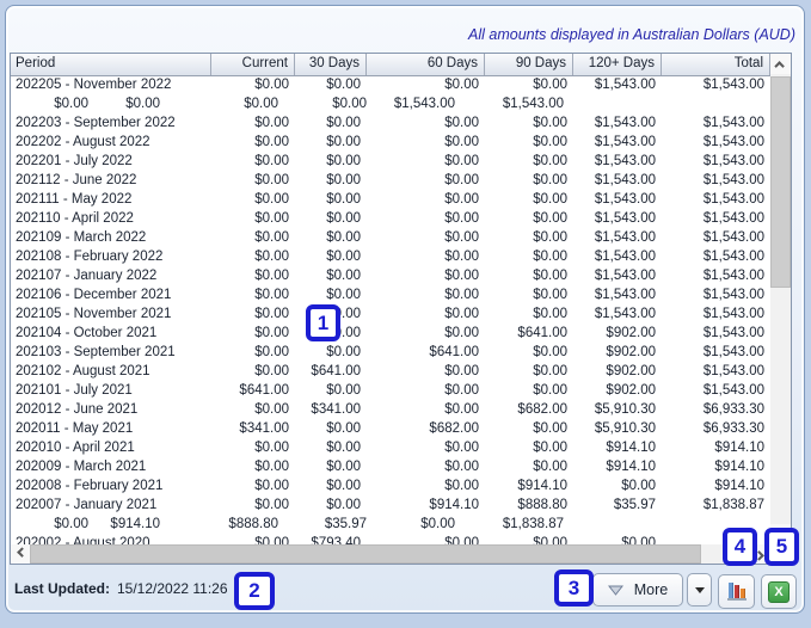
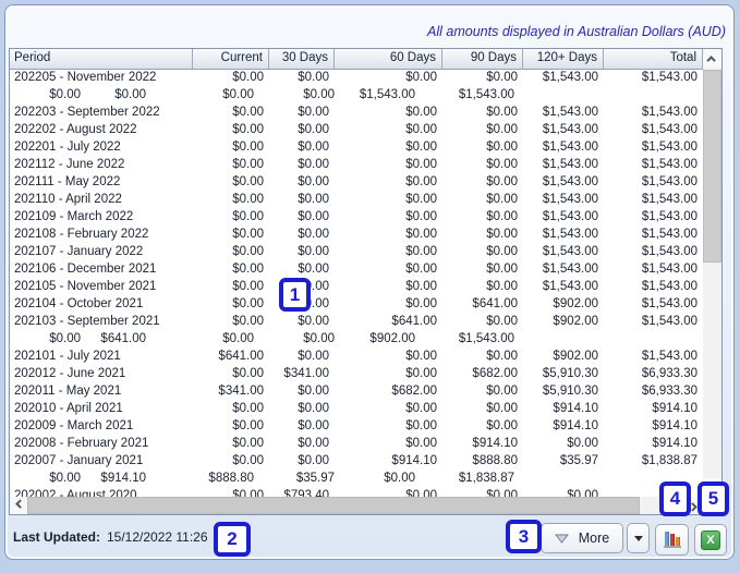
  All amounts displayed in Australian Dollars (AUD)
  Period
  Current
  30 Days
  60 Days
  90 Days
  120+ Days
  Total
  202205 - November 2022
  $0.00
  $0.00
  $0.00
  $0.00
  $1,543.00
  $1,543.00
  $0.00
  $0.00
  $0.00
  $0.00
  $1,543.00
  $1,543.00
  202203 - September 2022
  $0.00
  $0.00
  $0.00
  $0.00
  $1,543.00
  $1,543.00
  202202 - August 2022
  $0.00
  $0.00
  $0.00
  $0.00
  $1,543.00
  $1,543.00
  202201 - July 2022
  $0.00
  $0.00
  $0.00
  $0.00
  $1,543.00
  $1,543.00
  202112 - June 2022
  $0.00
  $0.00
  $0.00
  $0.00
  $1,543.00
  $1,543.00
  202111 - May 2022
  $0.00
  $0.00
  $0.00
  $0.00
  $1,543.00
  $1,543.00
  202110 - April 2022
  $0.00
  $0.00
  $0.00
  $0.00
  $1,543.00
  $1,543.00
  202109 - March 2022
  $0.00
  $0.00
  $0.00
  $0.00
  $1,543.00
  $1,543.00
  202108 - February 2022
  $0.00
  $0.00
  $0.00
  $0.00
  $1,543.00
  $1,543.00
  202107 - January 2022
  $0.00
  $0.00
  $0.00
  $0.00
  $1,543.00
  $1,543.00
  202106 - December 2021
  $0.00
  $0.00
  $0.00
  $0.00
  $1,543.00
  $1,543.00
  202105 - November 2021
  $0.00
  $0.00
  $0.00
  $1,543.00
  $1,543.00
  202104 - October 2021
  $0.00
  $0.00
  $641.00
  $902.00
  $1,543.00
  202103 - September 2021
  $0.00
  $0.00
  $641.00
  $0.00
  $902.00
  $1,543.00
- 202102 - August 2021
  $0.00
  $641.00
  $0.00
  $0.00
  $902.00
  $1,543.00
  202101 - July 2021
  $641.00
  $0.00
  $0.00
  $0.00
  $902.00
  $1,543.00
  202012 - June 2021
  $0.00
  $341.00
  $0.00
  $682.00
  $5,910.30
  $6,933.30
  202011 - May 2021
  $341.00
  $0.00
  $682.00
  $0.00
  $5,910.30
  $6,933.30
  202010 - April 2021
  $0.00
  $0.00
  $0.00
  $0.00
  $914.10
  $914.10
  202009 - March 2021
  $0.00
  $0.00
  $0.00
  $0.00
  $914.10
  $914.10
  202008 - February 2021
  $0.00
  $0.00
  $0.00
  $914.10
  $0.00
  $914.10
  202007 - January 2021
  $0.00
  $0.00
  $914.10
  $888.80
  $35.97
  $1,838.87
  $0.00
  $914.10
  $888.80
  $35.97
  $0.00
  $1,838.87
  202002 - August 2020
  $0.00
  $793.40
  $0.00
  $0.00
  $0.00
  Last Updated:
  15/12/2022 11:26
  More
  X
  1
  2
  3
  4
  5
